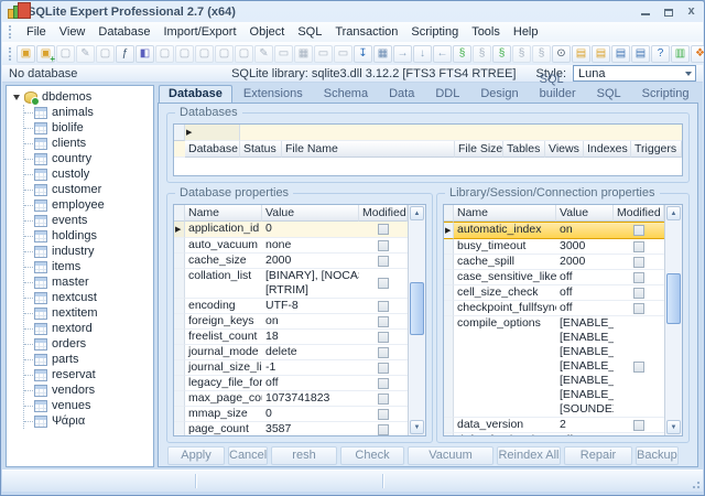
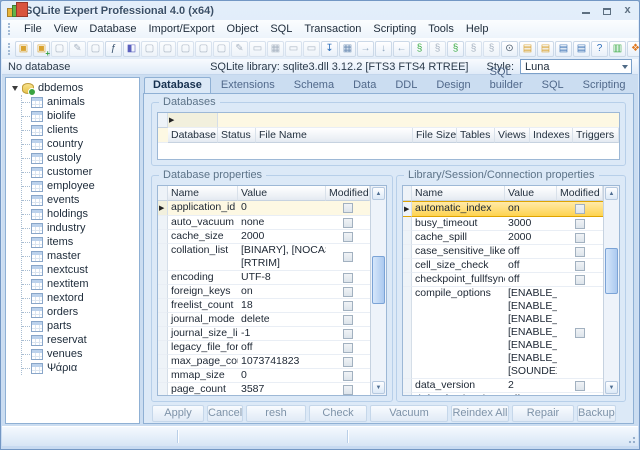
- SQLite Expert Professional 2.7 (x64)
+ SQLite Expert Professional 4.0 (x64)
  x
  File
  View
  Database
  Import/Export
  Object
  SQL
  Transaction
  Scripting
  Tools
  Help
  ▣
  ▣
  +
  ▢
  ✎
  ▢
  ƒ
  ◧
  ▢
  ▢
  ▢
  ▢
  ▢
  ✎
  ▭
  ▦
  ▭
  ▭
  ↧
  ▦
  →
  ↓
  ←
  §
  §
  §
  §
  §
  ⊙
  ▤
  ▤
  ▤
  ▤
  ?
  ▥
  ❖
  No database
  SQLite library: sqlite3.dll 3.12.2 [FTS3 FTS4 RTREE]
  Style:
  Luna
  dbdemos
  animals
  biolife
  clients
  country
  custoly
  customer
  employee
  events
  holdings
  industry
  items
  master
  nextcust
  nextitem
  nextord
  orders
  parts
  reservat
- vendors
  venues
  Ψάρια
  Database
  Extensions
  Schema
  Data
  DDL
  Design
  SQL builder
  SQL
  Scripting
  Databases
  Database
  Status
  File Name
  File Size
  Tables
  Views
  Indexes
  Triggers
  Database properties
  Name
  Value
  Modified
  application_id
  0
  auto_vacuum
  none
  cache_size
  2000
  collation_list
  [BINARY], [NOCA
  [RTRIM]
  encoding
  UTF-8
  foreign_keys
  on
  freelist_count
  18
  journal_mode
  delete
  journal_size_li
  -1
  legacy_file_for
  off
  max_page_co
  1073741823
  mmap_size
  0
  page_count
  3587
  Library/Session/Connection properties
  Name
  Value
  Modified
  automatic_index
  on
  busy_timeout
  3000
  cache_spill
  2000
  case_sensitive_like
  off
  cell_size_check
  off
  checkpoint_fullfsyn
  off
  compile_options
  [SOUNDE
  data_version
  2
  Apply
  Cancel
  resh
  Check
  Vacuum
  Repair
  Backup
